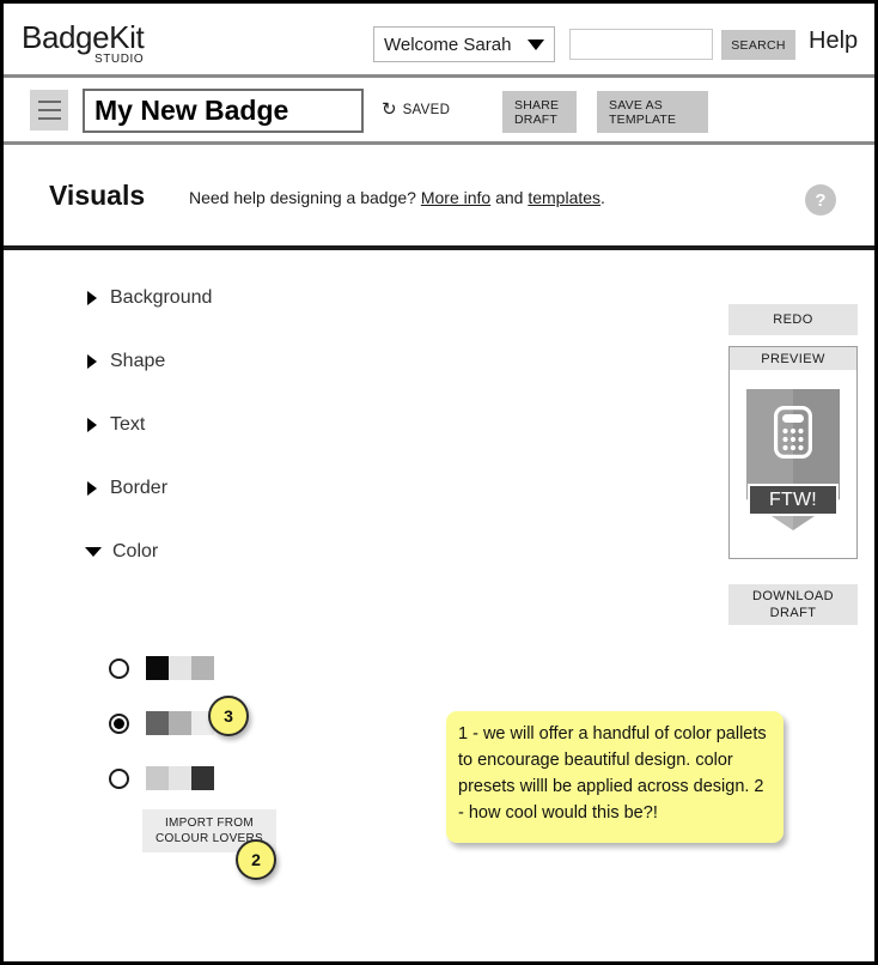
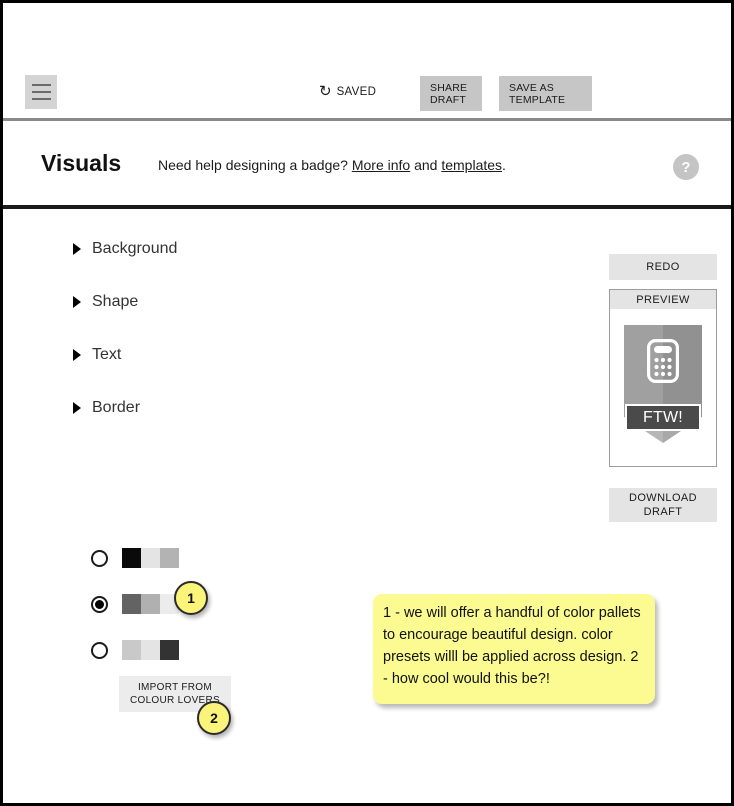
- BadgeKit
- STUDIO
- Welcome Sarah
- SEARCH
- Help
- My New Badge
  ↻
  SAVED
  SHARE
  DRAFT
  SAVE AS
  TEMPLATE
  Visuals
  Need help designing a badge? More info and templates.
  ?
  Background
  Shape
  Text
  Border
- Color
  IMPORT FROM
  COLOUR LOVE
- 3
+ 1
  2
  1 - we will offer a handful of color pallets to encourage beautiful design. color presets willl be applied across design. 2 - how cool would this be?!
  REDO
  PREVIEW
  FTW!
  DOWNLOAD
  DRAFT
